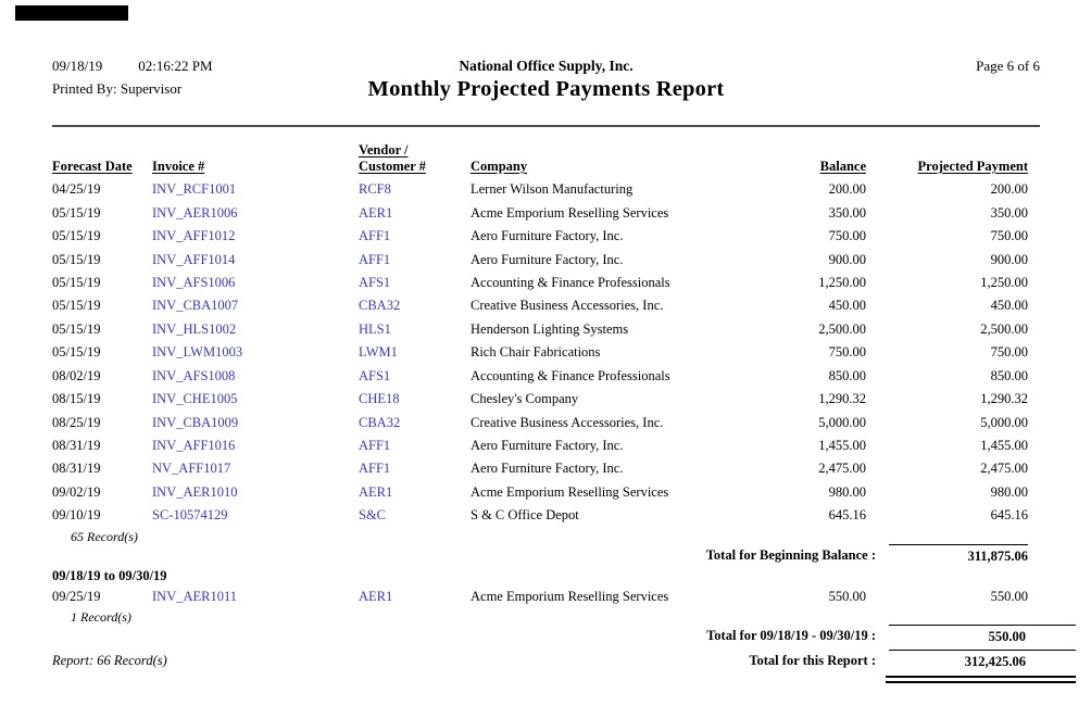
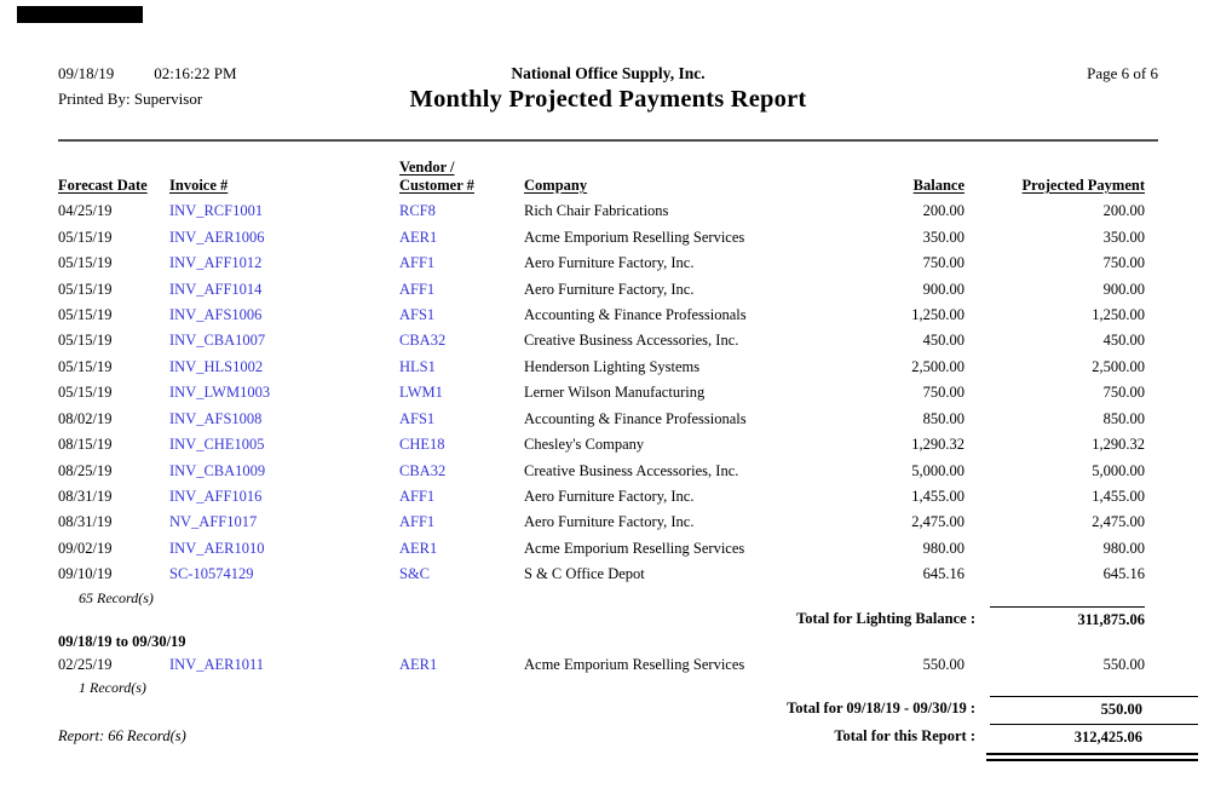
  09/18/19 02:16:22 PM
  Printed By: Supervisor
  National Office Supply, Inc.
  Monthly Projected Payments Report
  Page 6 of 6
  Forecast Date	Invoice #	Vendor / Customer #	Company	Balance	Projected Payment
- 04/25/19	INV_RCF1001	RCF8	Lerner Wilson Manufacturing	200.00	200.00
+ 04/25/19	INV_RCF1001	RCF8	Rich Chair Fabrications	200.00	200.00
  05/15/19	INV_AER1006	AER1	Acme Emporium Reselling Services	350.00	350.00
  05/15/19	INV_AFF1012	AFF1	Aero Furniture Factory, Inc.	750.00	750.00
  05/15/19	INV_AFF1014	AFF1	Aero Furniture Factory, Inc.	900.00	900.00
  05/15/19	INV_AFS1006	AFS1	Accounting & Finance Professionals	1,250.00	1,250.00
  05/15/19	INV_CBA1007	CBA32	Creative Business Accessories, Inc.	450.00	450.00
  05/15/19	INV_HLS1002	HLS1	Henderson Lighting Systems	2,500.00	2,500.00
- 05/15/19	INV_LWM1003	LWM1	Rich Chair Fabrications	750.00	750.00
+ 05/15/19	INV_LWM1003	LWM1	Lerner Wilson Manufacturing	750.00	750.00
  08/02/19	INV_AFS1008	AFS1	Accounting & Finance Professionals	850.00	850.00
  08/15/19	INV_CHE1005	CHE18	Chesley's Company	1,290.32	1,290.32
  08/25/19	INV_CBA1009	CBA32	Creative Business Accessories, Inc.	5,000.00	5,000.00
  08/31/19	INV_AFF1016	AFF1	Aero Furniture Factory, Inc.	1,455.00	1,455.00
  08/31/19	NV_AFF1017	AFF1	Aero Furniture Factory, Inc.	2,475.00	2,475.00
  09/02/19	INV_AER1010	AER1	Acme Emporium Reselling Services	980.00	980.00
  09/10/19	SC-10574129	S&C	S & C Office Depot	645.16	645.16
  65 Record(s)
- Total for Beginning Balance :
+ Total for Lighting Balance :
  311,875.06
  09/18/19 to 09/30/19
- 09/25/19	INV_AER1011	AER1	Acme Emporium Reselling Services	550.00	550.00
+ 02/25/19	INV_AER1011	AER1	Acme Emporium Reselling Services	550.00	550.00
  1 Record(s)
  Total for 09/18/19 - 09/30/19 :
  550.00
  Report: 66 Record(s)
  Total for this Report :
  312,425.06
